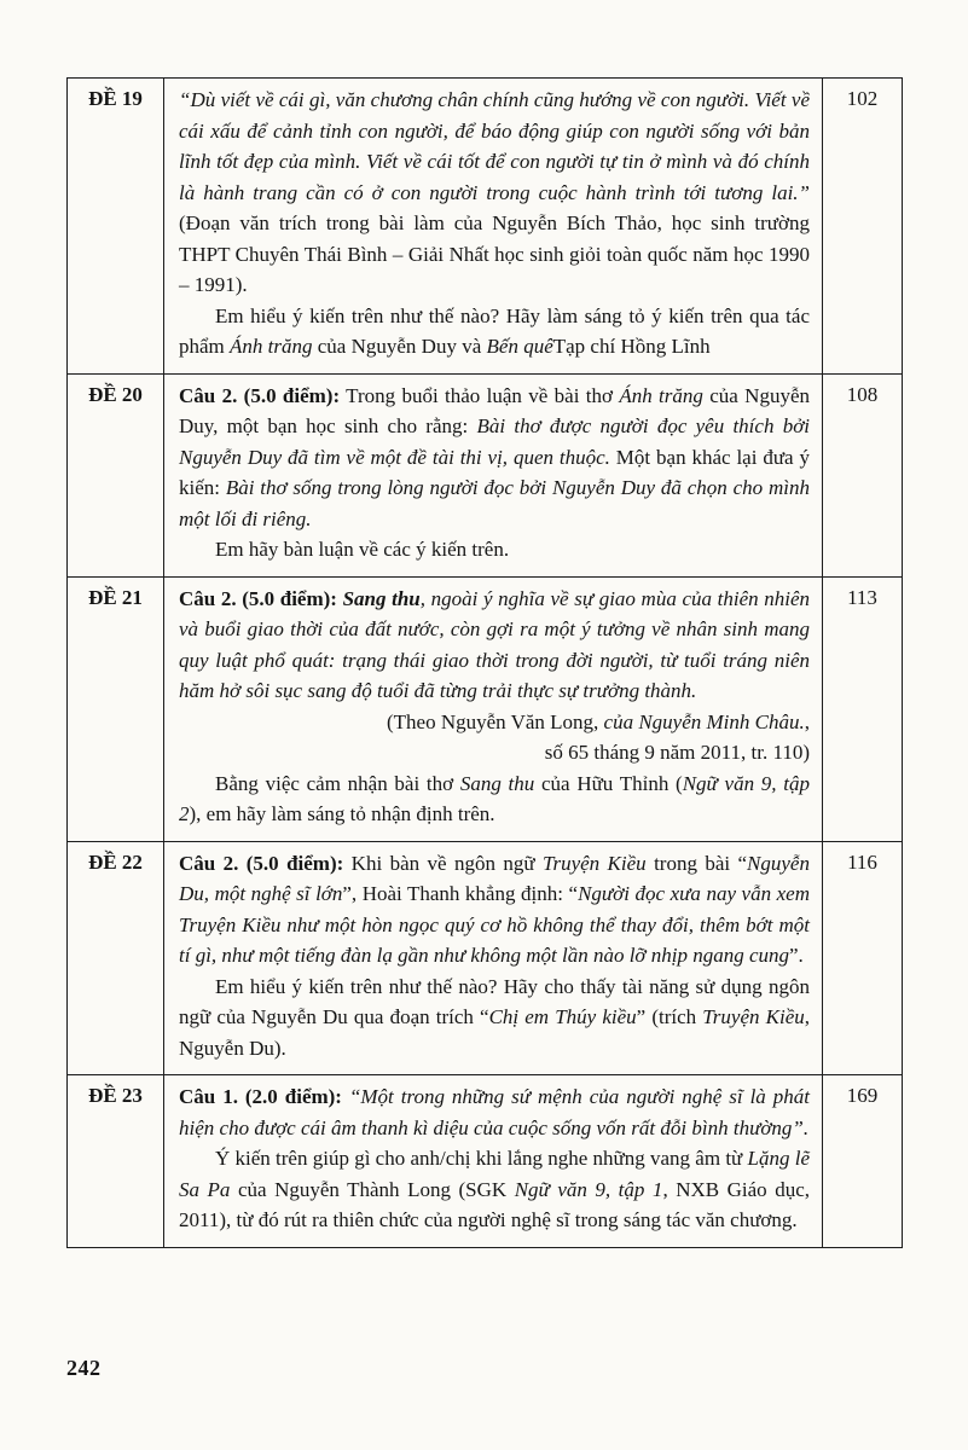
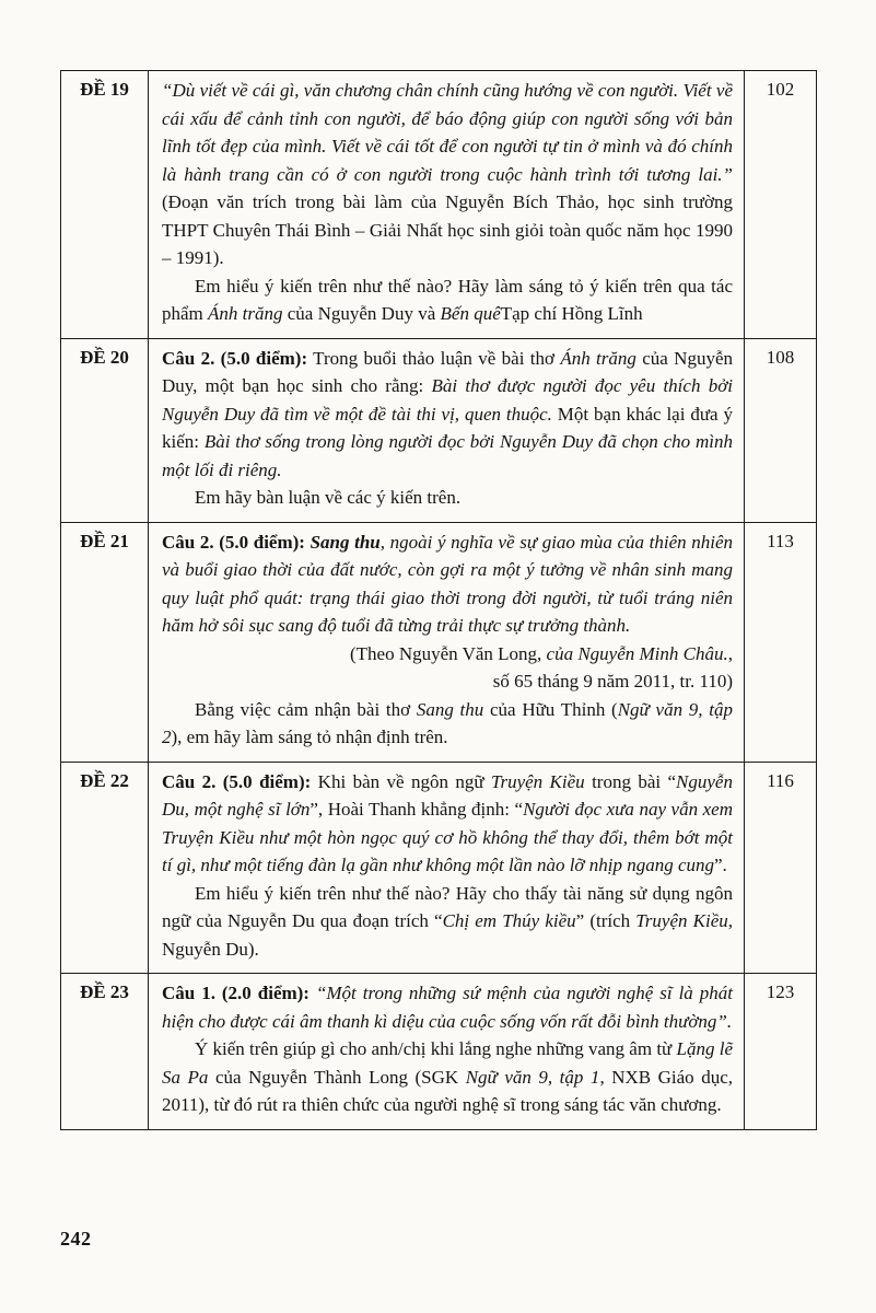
  ĐỀ 19	“Dù viết về cái gì, văn chương chân chính cũng hướng về con người. Viết về cái xấu để cảnh tỉnh con người, để báo động giúp con người sống với bản lĩnh tốt đẹp của mình. Viết về cái tốt để con người tự tin ở mình và đó chính là hành trang cần có ở con người trong cuộc hành trình tới tương lai.” (Đoạn văn trích trong bài làm của Nguyễn Bích Thảo, học sinh trường THPT Chuyên Thái Bình – Giải Nhất học sinh giỏi toàn quốc năm học 1990 – 1991).Em hiểu ý kiến trên như thế nào? Hãy làm sáng tỏ ý kiến trên qua tác phẩm Ánh trăng của Nguyễn Duy và Bến quêTạp chí Hồng Lĩnh	102
  ĐỀ 20	Câu 2. (5.0 điểm): Trong buổi thảo luận về bài thơ Ánh trăng của Nguyễn Duy, một bạn học sinh cho rằng: Bài thơ được người đọc yêu thích bởi Nguyễn Duy đã tìm về một đề tài thi vị, quen thuộc. Một bạn khác lại đưa ý kiến: Bài thơ sống trong lòng người đọc bởi Nguyễn Duy đã chọn cho mình một lối đi riêng.Em hãy bàn luận về các ý kiến trên.	108
  ĐỀ 21	Câu 2. (5.0 điểm): Sang thu, ngoài ý nghĩa về sự giao mùa của thiên nhiên và buổi giao thời của đất nước, còn gợi ra một ý tưởng về nhân sinh mang quy luật phổ quát: trạng thái giao thời trong đời người, từ tuổi tráng niên hăm hở sôi sục sang độ tuổi đã từng trải thực sự trưởng thành.(Theo Nguyễn Văn Long, của Nguyễn Minh Châu.,số 65 tháng 9 năm 2011, tr. 110)Bằng việc cảm nhận bài thơ Sang thu của Hữu Thỉnh (Ngữ văn 9, tập 2), em hãy làm sáng tỏ nhận định trên.	113
  ĐỀ 22	Câu 2. (5.0 điểm): Khi bàn về ngôn ngữ Truyện Kiều trong bài “Nguyễn Du, một nghệ sĩ lớn”, Hoài Thanh khẳng định: “Người đọc xưa nay vẫn xem Truyện Kiều như một hòn ngọc quý cơ hồ không thể thay đổi, thêm bớt một tí gì, như một tiếng đàn lạ gần như không một lần nào lỡ nhịp ngang cung”.Em hiểu ý kiến trên như thế nào? Hãy cho thấy tài năng sử dụng ngôn ngữ của Nguyễn Du qua đoạn trích “Chị em Thúy kiều” (trích Truyện Kiều, Nguyễn Du).	116
- ĐỀ 23	Câu 1. (2.0 điểm): “Một trong những sứ mệnh của người nghệ sĩ là phát hiện cho được cái âm thanh kì diệu của cuộc sống vốn rất đỗi bình thường”.Ý kiến trên giúp gì cho anh/chị khi lắng nghe những vang âm từ Lặng lẽ Sa Pa của Nguyễn Thành Long (SGK Ngữ văn 9, tập 1, NXB Giáo dục, 2011), từ đó rút ra thiên chức của người nghệ sĩ trong sáng tác văn chương.	169
+ ĐỀ 23	Câu 1. (2.0 điểm): “Một trong những sứ mệnh của người nghệ sĩ là phát hiện cho được cái âm thanh kì diệu của cuộc sống vốn rất đỗi bình thường”.Ý kiến trên giúp gì cho anh/chị khi lắng nghe những vang âm từ Lặng lẽ Sa Pa của Nguyễn Thành Long (SGK Ngữ văn 9, tập 1, NXB Giáo dục, 2011), từ đó rút ra thiên chức của người nghệ sĩ trong sáng tác văn chương.	123
  242
